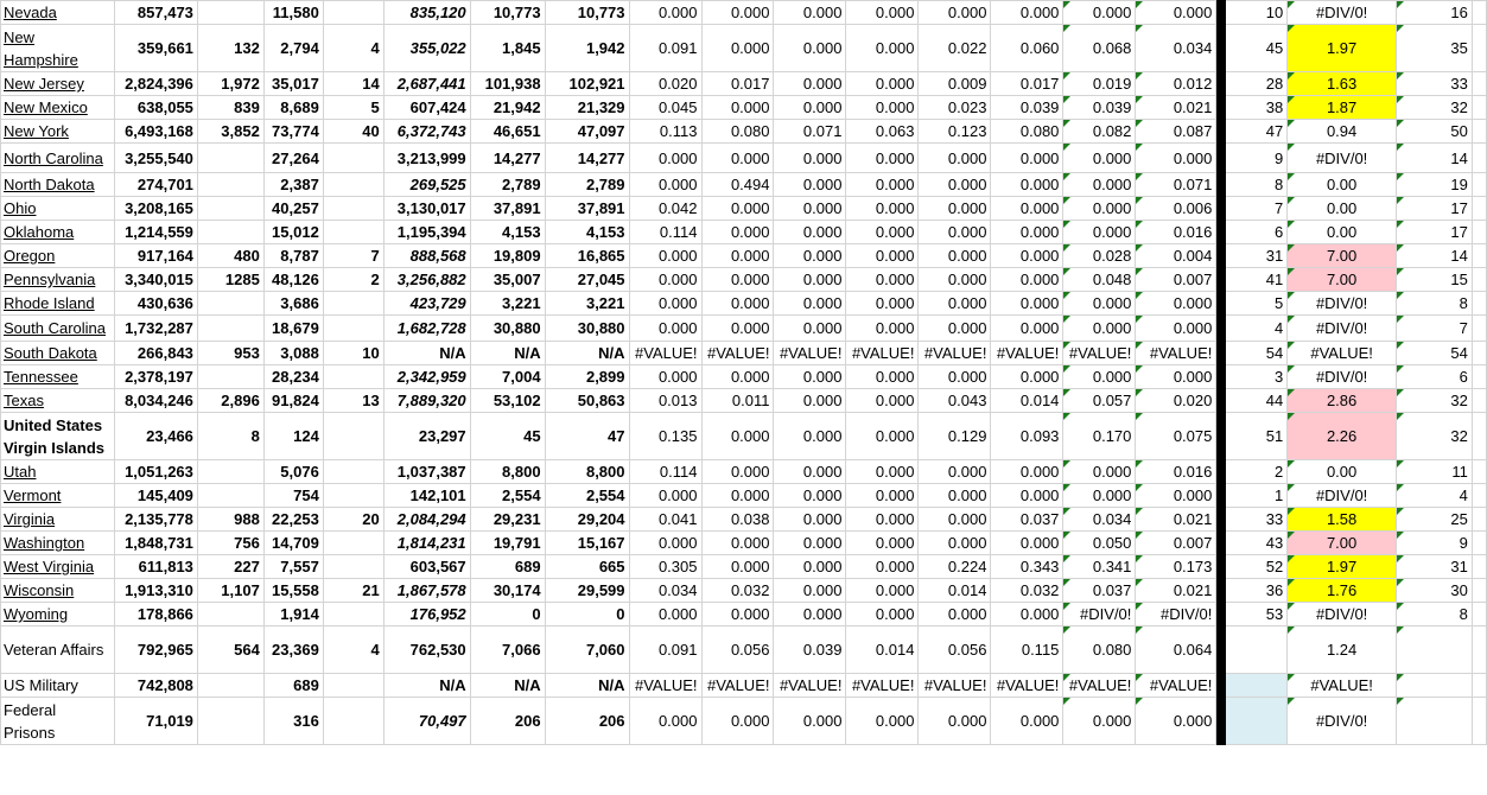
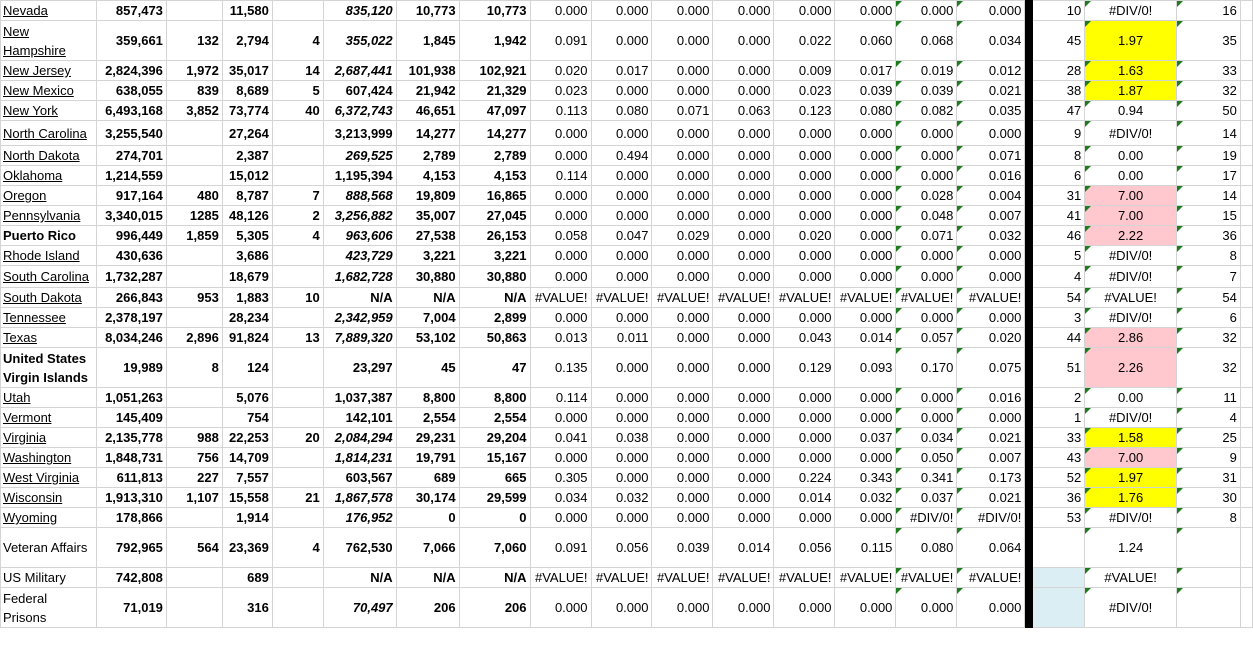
  Nevada	857,473		11,580		835,120	10,773	10,773	0.000	0.000	0.000	0.000	0.000	0.000	0.000	0.000		10	#DIV/0!	16
  New Hampshire	359,661	132	2,794	4	355,022	1,845	1,942	0.091	0.000	0.000	0.000	0.022	0.060	0.068	0.034		45	1.97	35
  New Jersey	2,824,396	1,972	35,017	14	2,687,441	101,938	102,921	0.020	0.017	0.000	0.000	0.009	0.017	0.019	0.012		28	1.63	33
- New Mexico	638,055	839	8,689	5	607,424	21,942	21,329	0.045	0.000	0.000	0.000	0.023	0.039	0.039	0.021		38	1.87	32
+ New Mexico	638,055	839	8,689	5	607,424	21,942	21,329	0.023	0.000	0.000	0.000	0.023	0.039	0.039	0.021		38	1.87	32
- New York	6,493,168	3,852	73,774	40	6,372,743	46,651	47,097	0.113	0.080	0.071	0.063	0.123	0.080	0.082	0.087		47	0.94	50
+ New York	6,493,168	3,852	73,774	40	6,372,743	46,651	47,097	0.113	0.080	0.071	0.063	0.123	0.080	0.082	0.035		47	0.94	50
  North Carolina	3,255,540		27,264		3,213,999	14,277	14,277	0.000	0.000	0.000	0.000	0.000	0.000	0.000	0.000		9	#DIV/0!	14
  North Dakota	274,701		2,387		269,525	2,789	2,789	0.000	0.494	0.000	0.000	0.000	0.000	0.000	0.071		8	0.00	19
- Ohio	3,208,165		40,257		3,130,017	37,891	37,891	0.042	0.000	0.000	0.000	0.000	0.000	0.000	0.006		7	0.00	17
  Oklahoma	1,214,559		15,012		1,195,394	4,153	4,153	0.114	0.000	0.000	0.000	0.000	0.000	0.000	0.016		6	0.00	17
  Oregon	917,164	480	8,787	7	888,568	19,809	16,865	0.000	0.000	0.000	0.000	0.000	0.000	0.028	0.004		31	7.00	14
  Pennsylvania	3,340,015	1285	48,126	2	3,256,882	35,007	27,045	0.000	0.000	0.000	0.000	0.000	0.000	0.048	0.007		41	7.00	15
+ Puerto Rico	996,449	1,859	5,305	4	963,606	27,538	26,153	0.058	0.047	0.029	0.000	0.020	0.000	0.071	0.032		46	2.22	36
  Rhode Island	430,636		3,686		423,729	3,221	3,221	0.000	0.000	0.000	0.000	0.000	0.000	0.000	0.000		5	#DIV/0!	8
  South Carolina	1,732,287		18,679		1,682,728	30,880	30,880	0.000	0.000	0.000	0.000	0.000	0.000	0.000	0.000		4	#DIV/0!	7
- South Dakota	266,843	953	3,088	10	N/A	N/A	N/A	#VALUE!	#VALUE!	#VALUE!	#VALUE!	#VALUE!	#VALUE!	#VALUE!	#VALUE!		54	#VALUE!	54
+ South Dakota	266,843	953	1,883	10	N/A	N/A	N/A	#VALUE!	#VALUE!	#VALUE!	#VALUE!	#VALUE!	#VALUE!	#VALUE!	#VALUE!		54	#VALUE!	54
  Tennessee	2,378,197		28,234		2,342,959	7,004	2,899	0.000	0.000	0.000	0.000	0.000	0.000	0.000	0.000		3	#DIV/0!	6
  Texas	8,034,246	2,896	91,824	13	7,889,320	53,102	50,863	0.013	0.011	0.000	0.000	0.043	0.014	0.057	0.020		44	2.86	32
- United States Virgin Islands	23,466	8	124		23,297	45	47	0.135	0.000	0.000	0.000	0.129	0.093	0.170	0.075		51	2.26	32
+ United States Virgin Islands	19,989	8	124		23,297	45	47	0.135	0.000	0.000	0.000	0.129	0.093	0.170	0.075		51	2.26	32
  Utah	1,051,263		5,076		1,037,387	8,800	8,800	0.114	0.000	0.000	0.000	0.000	0.000	0.000	0.016		2	0.00	11
  Vermont	145,409		754		142,101	2,554	2,554	0.000	0.000	0.000	0.000	0.000	0.000	0.000	0.000		1	#DIV/0!	4
  Virginia	2,135,778	988	22,253	20	2,084,294	29,231	29,204	0.041	0.038	0.000	0.000	0.000	0.037	0.034	0.021		33	1.58	25
  Washington	1,848,731	756	14,709		1,814,231	19,791	15,167	0.000	0.000	0.000	0.000	0.000	0.000	0.050	0.007		43	7.00	9
  West Virginia	611,813	227	7,557		603,567	689	665	0.305	0.000	0.000	0.000	0.224	0.343	0.341	0.173		52	1.97	31
  Wisconsin	1,913,310	1,107	15,558	21	1,867,578	30,174	29,599	0.034	0.032	0.000	0.000	0.014	0.032	0.037	0.021		36	1.76	30
  Wyoming	178,866		1,914		176,952	0	0	0.000	0.000	0.000	0.000	0.000	0.000	#DIV/0!	#DIV/0!		53	#DIV/0!	8
  Veteran Affairs	792,965	564	23,369	4	762,530	7,066	7,060	0.091	0.056	0.039	0.014	0.056	0.115	0.080	0.064			1.24
  US Military	742,808		689		N/A	N/A	N/A	#VALUE!	#VALUE!	#VALUE!	#VALUE!	#VALUE!	#VALUE!	#VALUE!	#VALUE!			#VALUE!
  Federal Prisons	71,019		316		70,497	206	206	0.000	0.000	0.000	0.000	0.000	0.000	0.000	0.000			#DIV/0!
